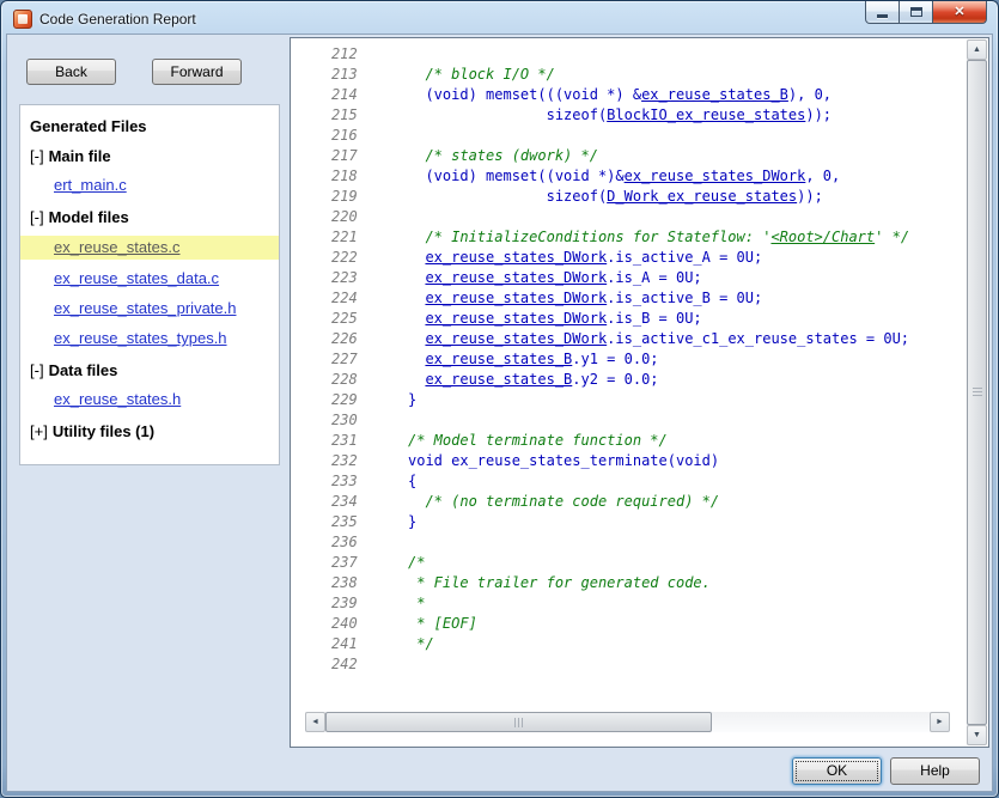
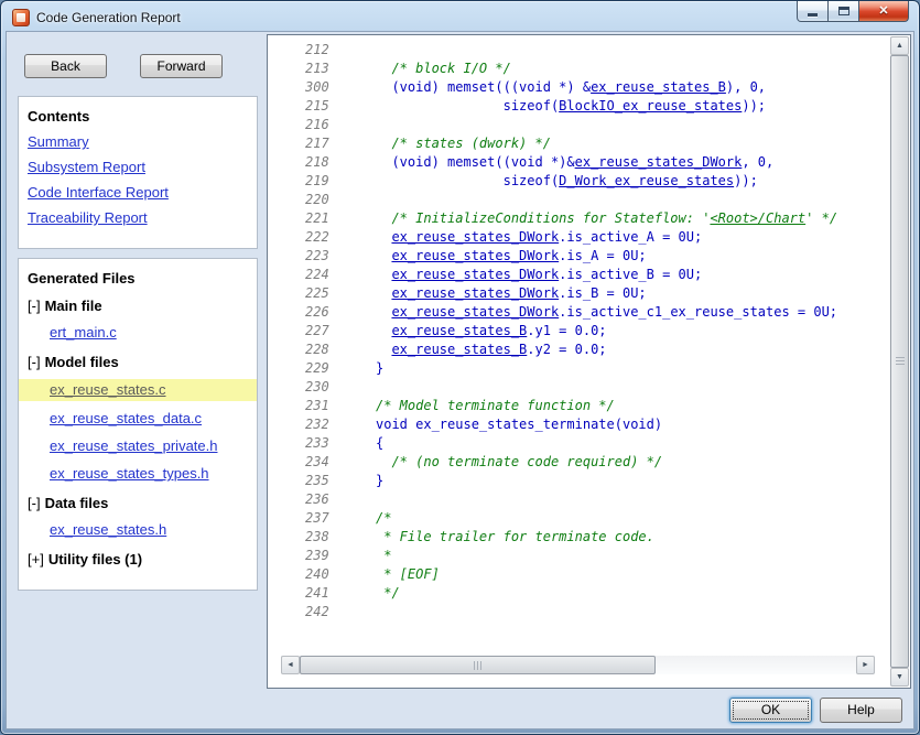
  Code Generation Report
  ✕
  Back
  Forward
+ Contents
+ Summary
+ Subsystem Report
+ Code Interface Report
+ Traceability Report
  Generated Files
  [-] Main file
  ert_main.c
  [-] Model files
  ex_reuse_states.c
  ex_reuse_states_data.c
  ex_reuse_states_private.h
  ex_reuse_states_types.h
  [-] Data files
  ex_reuse_states.h
  [+] Utility files (1)
  212
  213 /* block I/O */
- 214 (void) memset(((void *) &ex_reuse_states_B), 0,
+ 300 (void) memset(((void *) &ex_reuse_states_B), 0,
  215 sizeof(BlockIO_ex_reuse_states));
  216
  217 /* states (dwork) */
  218 (void) memset((void *)&ex_reuse_states_DWork, 0,
  219 sizeof(D_Work_ex_reuse_states));
  220
  221 /* InitializeConditions for Stateflow: '<Root>/Chart' */
  222 ex_reuse_states_DWork.is_active_A = 0U;
  223 ex_reuse_states_DWork.is_A = 0U;
  224 ex_reuse_states_DWork.is_active_B = 0U;
  225 ex_reuse_states_DWork.is_B = 0U;
  226 ex_reuse_states_DWork.is_active_c1_ex_reuse_states = 0U;
  227 ex_reuse_states_B.y1 = 0.0;
  228 ex_reuse_states_B.y2 = 0.0;
  229 }
  230
  231 /* Model terminate function */
  232 void ex_reuse_states_terminate(void)
  233 {
  234 /* (no terminate code required) */
  235 }
  236
  237 /*
- 238 * File trailer for generated code.
+ 238 * File trailer for terminate code.
  239 *
  240 * [EOF]
  241 */
  242
  OK
  Help
